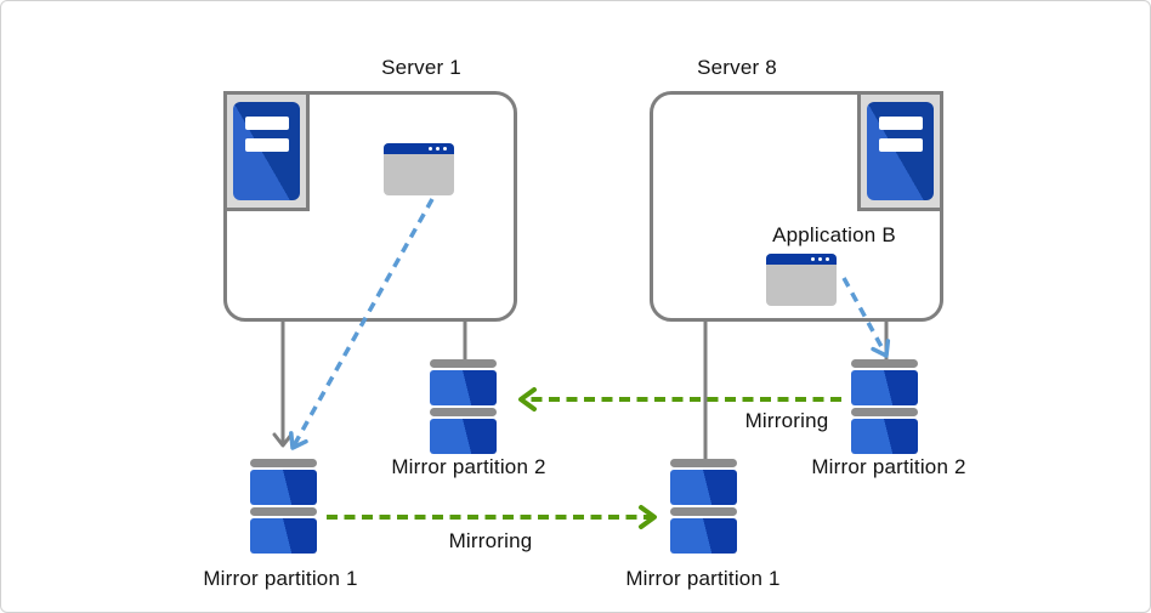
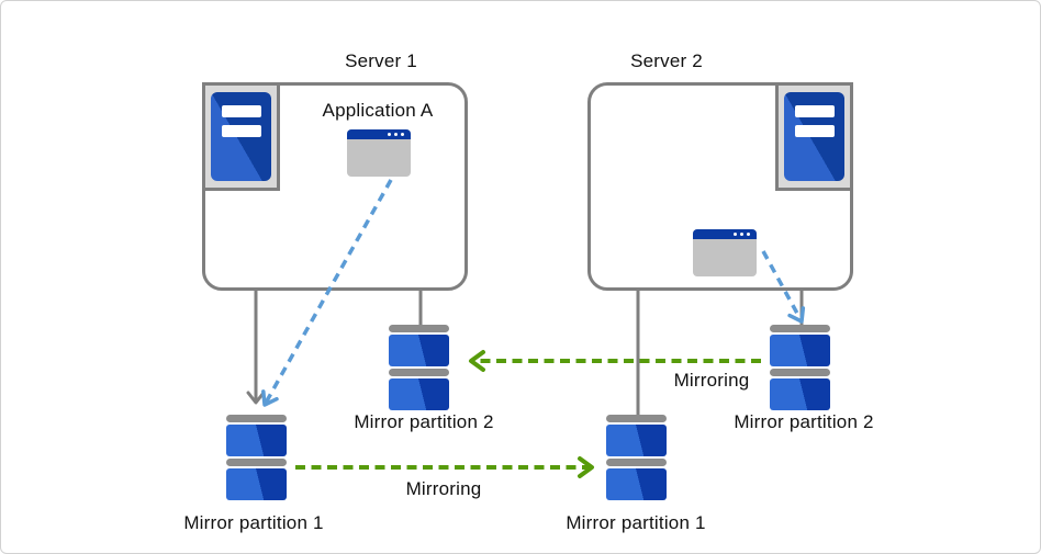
  Server 1
+ Application A
- Server 8
+ Server 2
- Application B
  Mirror partition 1
  Mirror partition 2
  Mirror partition 1
  Mirror partition 2
  Mirroring
  Mirroring
